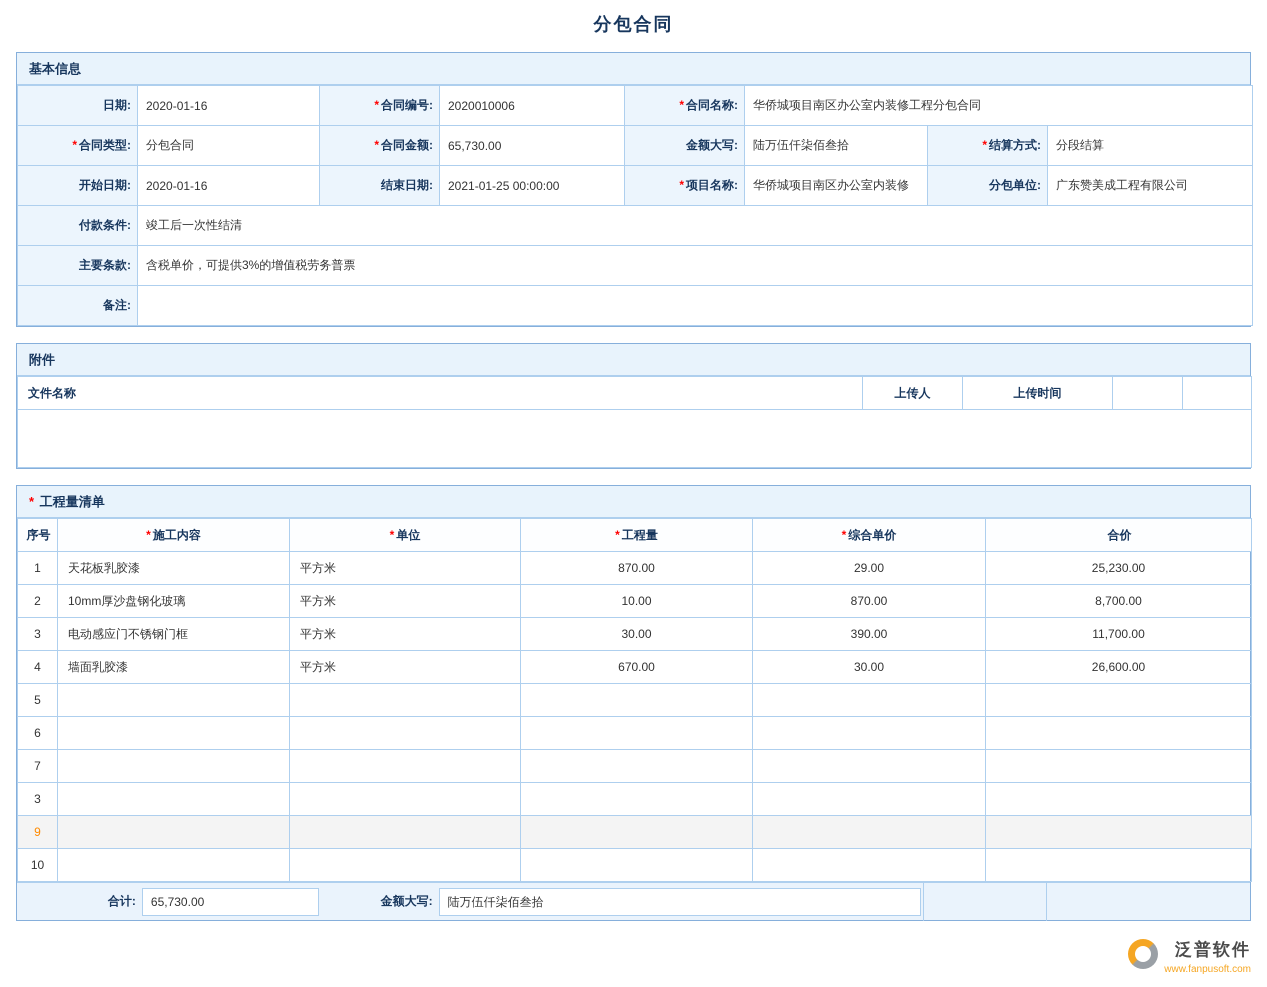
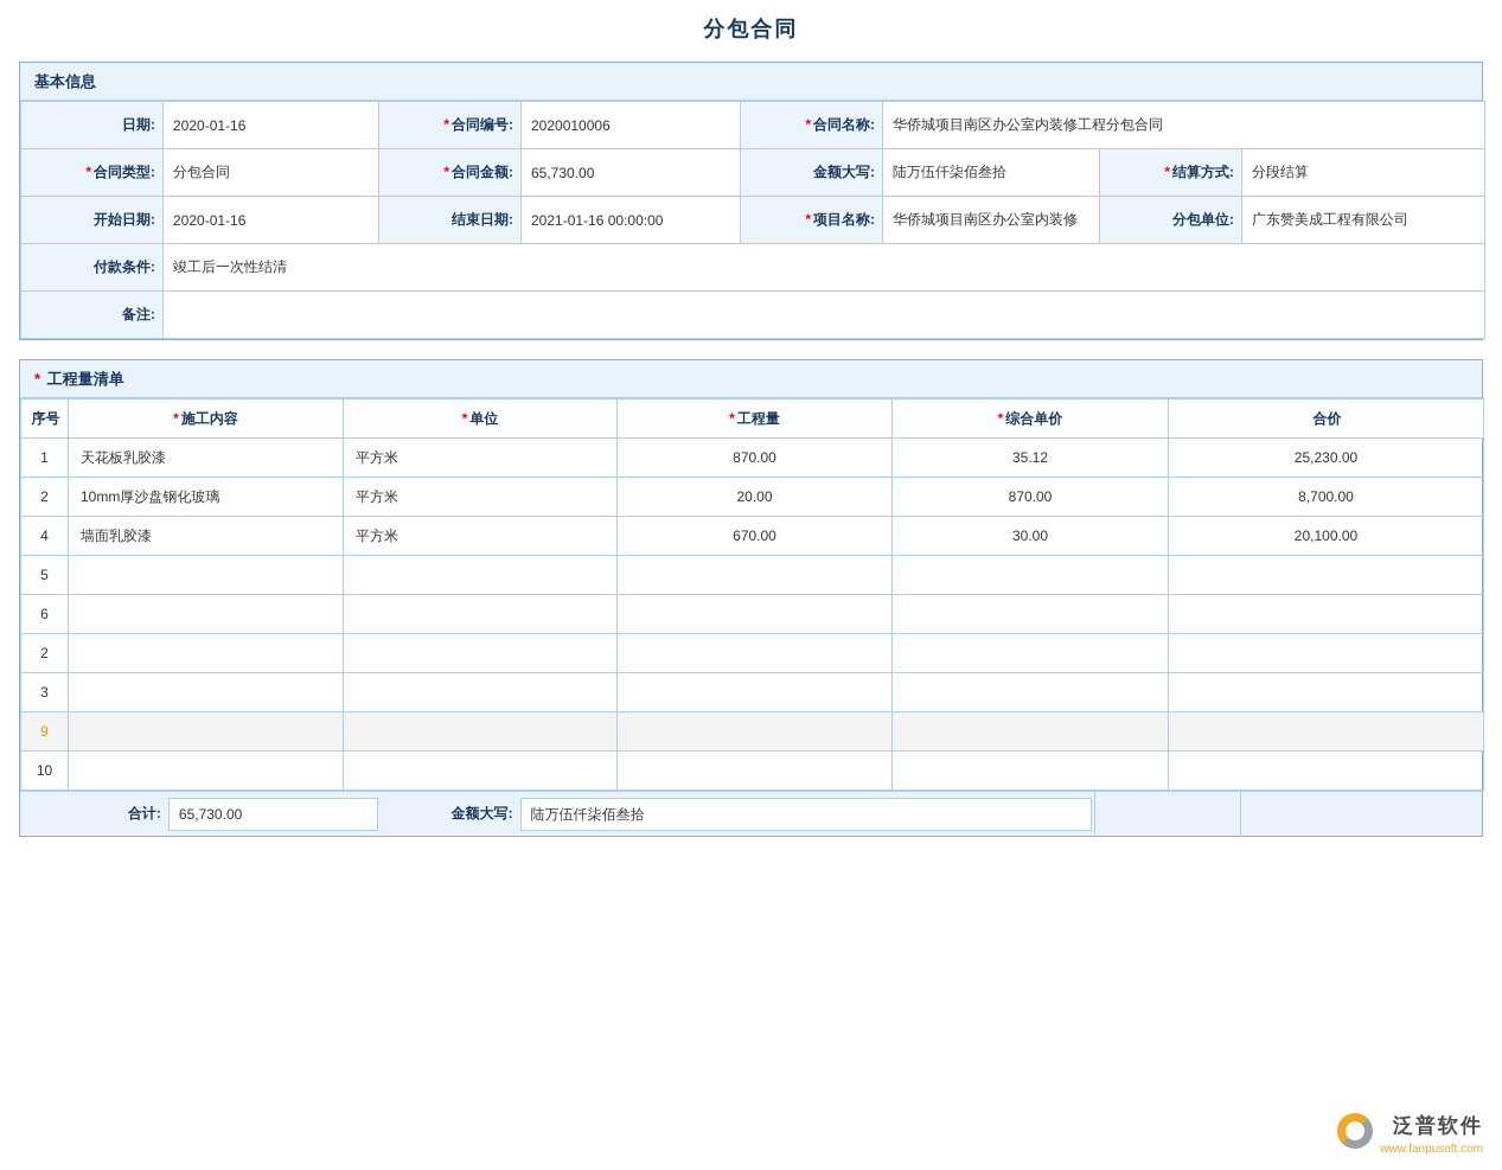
  分包合同
  基本信息
  日期:	2020-01-16	* 合同编号:	2020010006	* 合同名称:	华侨城项目南区办公室内装修工程分包合同
  * 合同类型:	分包合同	* 合同金额:	65,730.00	金额大写:	陆万伍仟柒佰叁拾	* 结算方式:	分段结算
- 开始日期:	2020-01-16	结束日期:	2021-01-25 00:00:00	* 项目名称:	华侨城项目南区办公室内装修	分包单位:	广东赞美成工程有限公司
+ 开始日期:	2020-01-16	结束日期:	2021-01-16 00:00:00	* 项目名称:	华侨城项目南区办公室内装修	分包单位:	广东赞美成工程有限公司
  付款条件:	竣工后一次性结清
- 主要条款:	含税单价，可提供3%的增值税劳务普票
  备注:
- 附件
- 文件名称	上传人	上传时间
  * 工程量清单
  序号	* 施工内容	* 单位	* 工程量	* 综合单价	合价
- 1	天花板乳胶漆	平方米	870.00	29.00	25,230.00
+ 1	天花板乳胶漆	平方米	870.00	35.12	25,230.00
- 2	10mm厚沙盘钢化玻璃	平方米	10.00	870.00	8,700.00
+ 2	10mm厚沙盘钢化玻璃	平方米	20.00	870.00	8,700.00
- 3	电动感应门不锈钢门框	平方米	30.00	390.00	11,700.00
- 4	墙面乳胶漆	平方米	670.00	30.00	26,600.00
+ 4	墙面乳胶漆	平方米	670.00	30.00	20,100.00
  5
  6
- 7
+ 2
  3
  9
  10
  合计:
  65,730.00
  金额大写:
  陆万伍仟柒佰叁拾
  泛普软件
  www.fanpusoft.com
